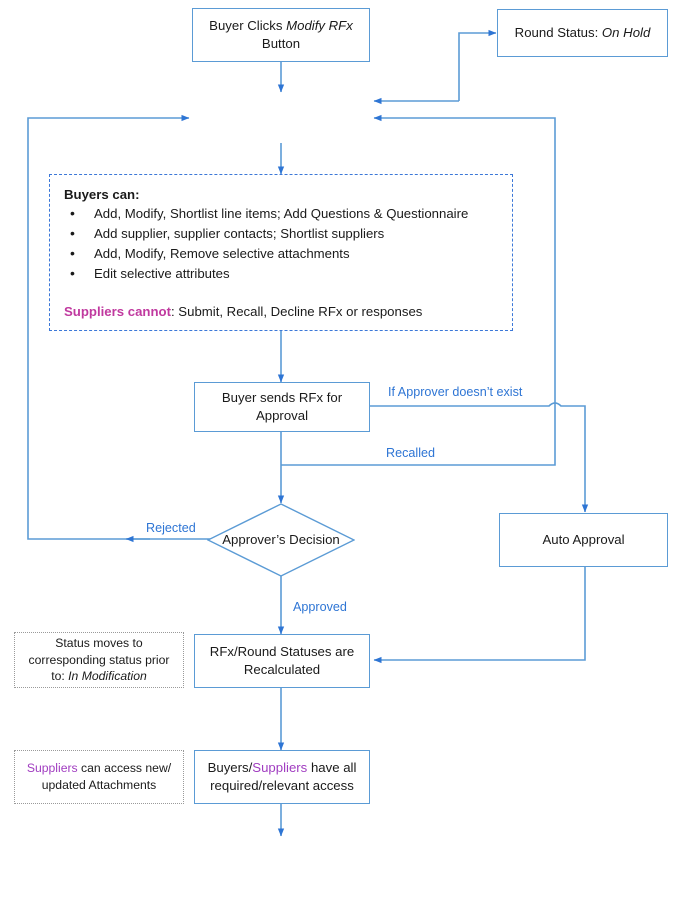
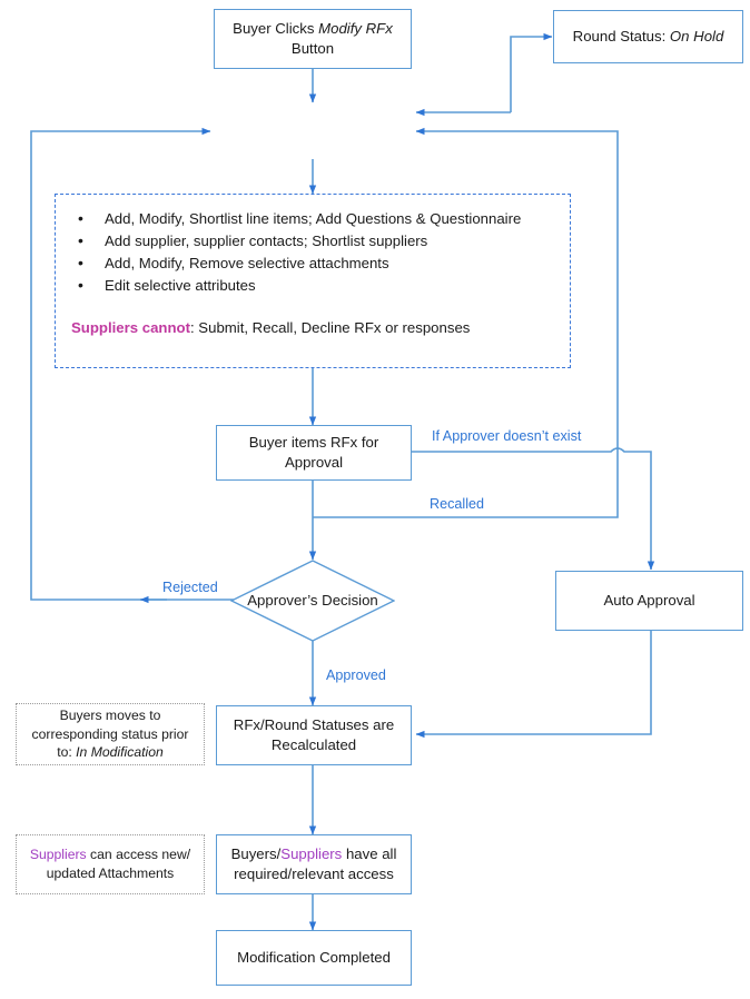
  Buyer Clicks Modify RFx Button
  Round Status: On Hold
- Buyers can:
  Add, Modify, Shortlist line items; Add Questions & Questionnaire
  Add supplier, supplier contacts; Shortlist suppliers
  Add, Modify, Remove selective attachments
  Edit selective attributes
  Suppliers cannot: Submit, Recall, Decline RFx or responses
- Buyer sends RFx for Approval
+ Buyer items RFx for Approval
  Approver’s Decision
  Auto Approval
  RFx/Round Statuses are Recalculated
  Buyers/Suppliers have all required/relevant access
+ Modification Completed
- Status moves to corresponding status prior to: In Modification
+ Buyers moves to corresponding status prior to: In Modification
  Suppliers can access new/ updated Attachments
  If Approver doesn’t exist
  Recalled
  Rejected
  Approved
